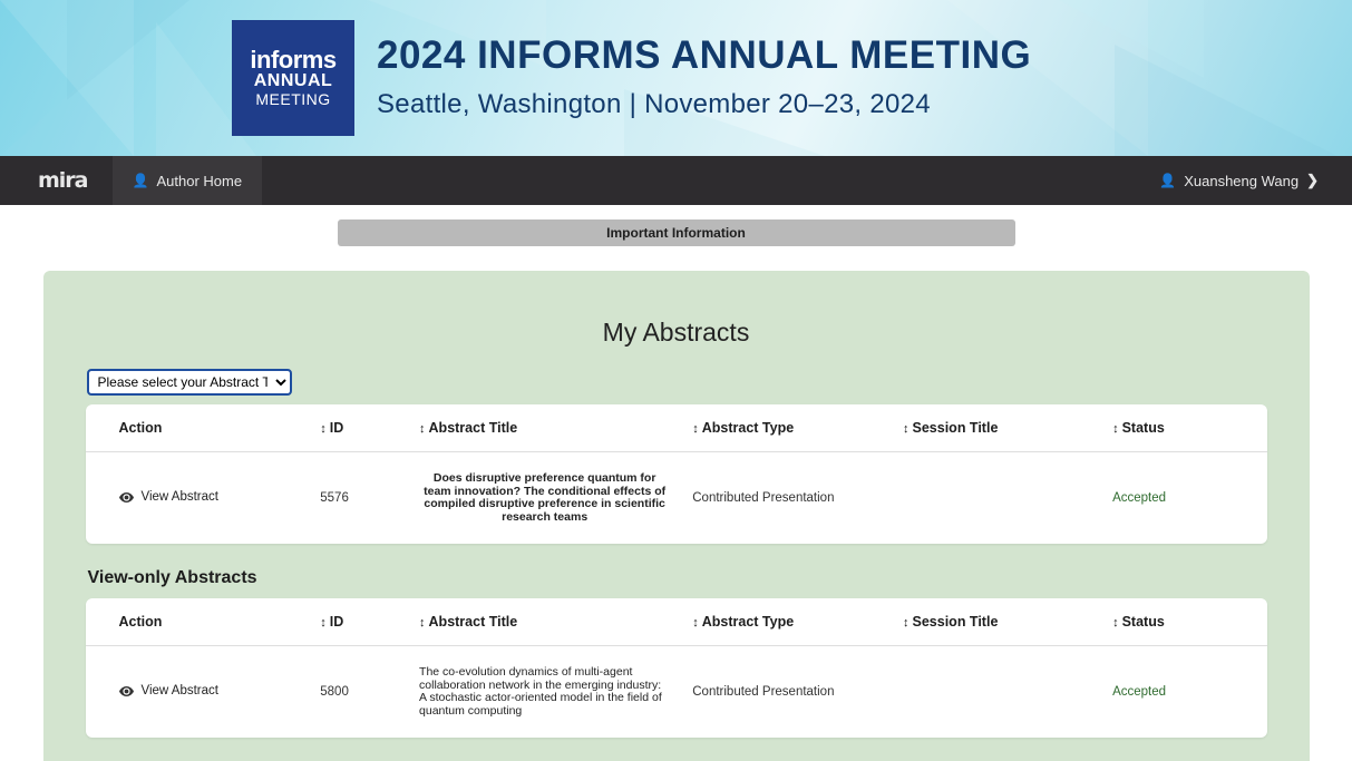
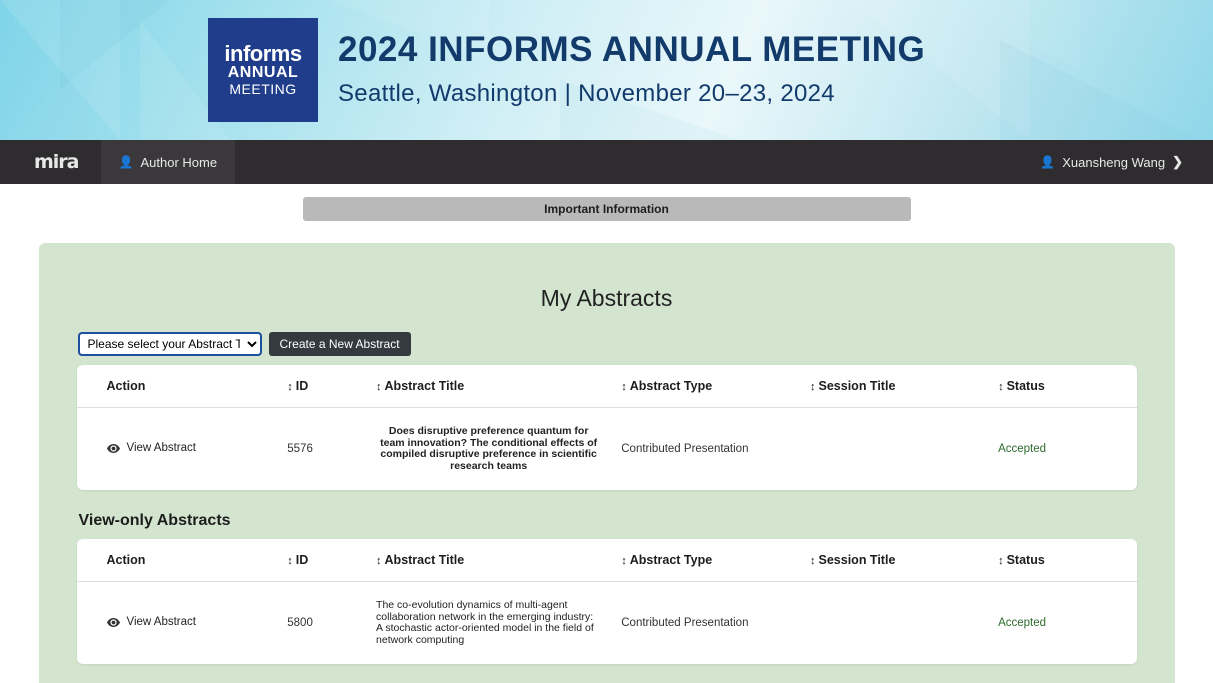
  informs
  ANNUAL
  MEETING
  2024 INFORMS ANNUAL MEETING
  Seattle, Washington | November 20–23, 2024
  mira
  👤
  Author Home
  👤
  Xuansheng Wang
  ❯
  Important Information
  My Abstracts
  Please select your Abstract
+ Create a New Abstract
  Action	↕ ID	↕ Abstract Title	↕ Abstract Type	↕ Session Title	↕ Status
  View Abstract	5576	Does disruptive preference quantum for team innovation? The conditional effects of compiled disruptive preference in scientific research teams	Contributed Presentation		Accepted
  View-only Abstracts
  Action	↕ ID	↕ Abstract Title	↕ Abstract Type	↕ Session Title	↕ Status
- View Abstract	5800	The co-evolution dynamics of multi-agent collaboration network in the emerging industry: A stochastic actor-oriented model in the field of quantum computing	Contributed Presentation		Accepted
+ View Abstract	5800	The co-evolution dynamics of multi-agent collaboration network in the emerging industry: A stochastic actor-oriented model in the field of network computing	Contributed Presentation		Accepted
